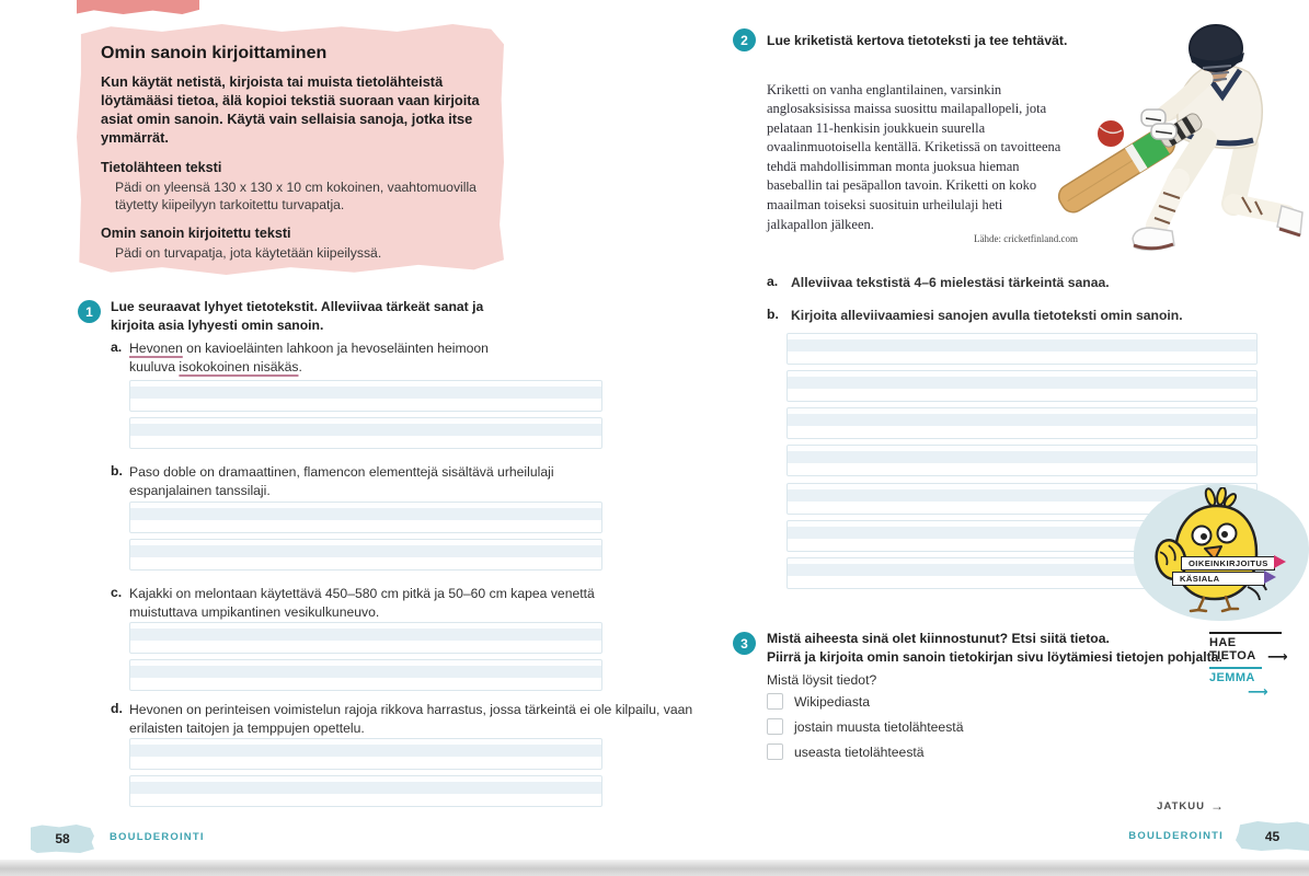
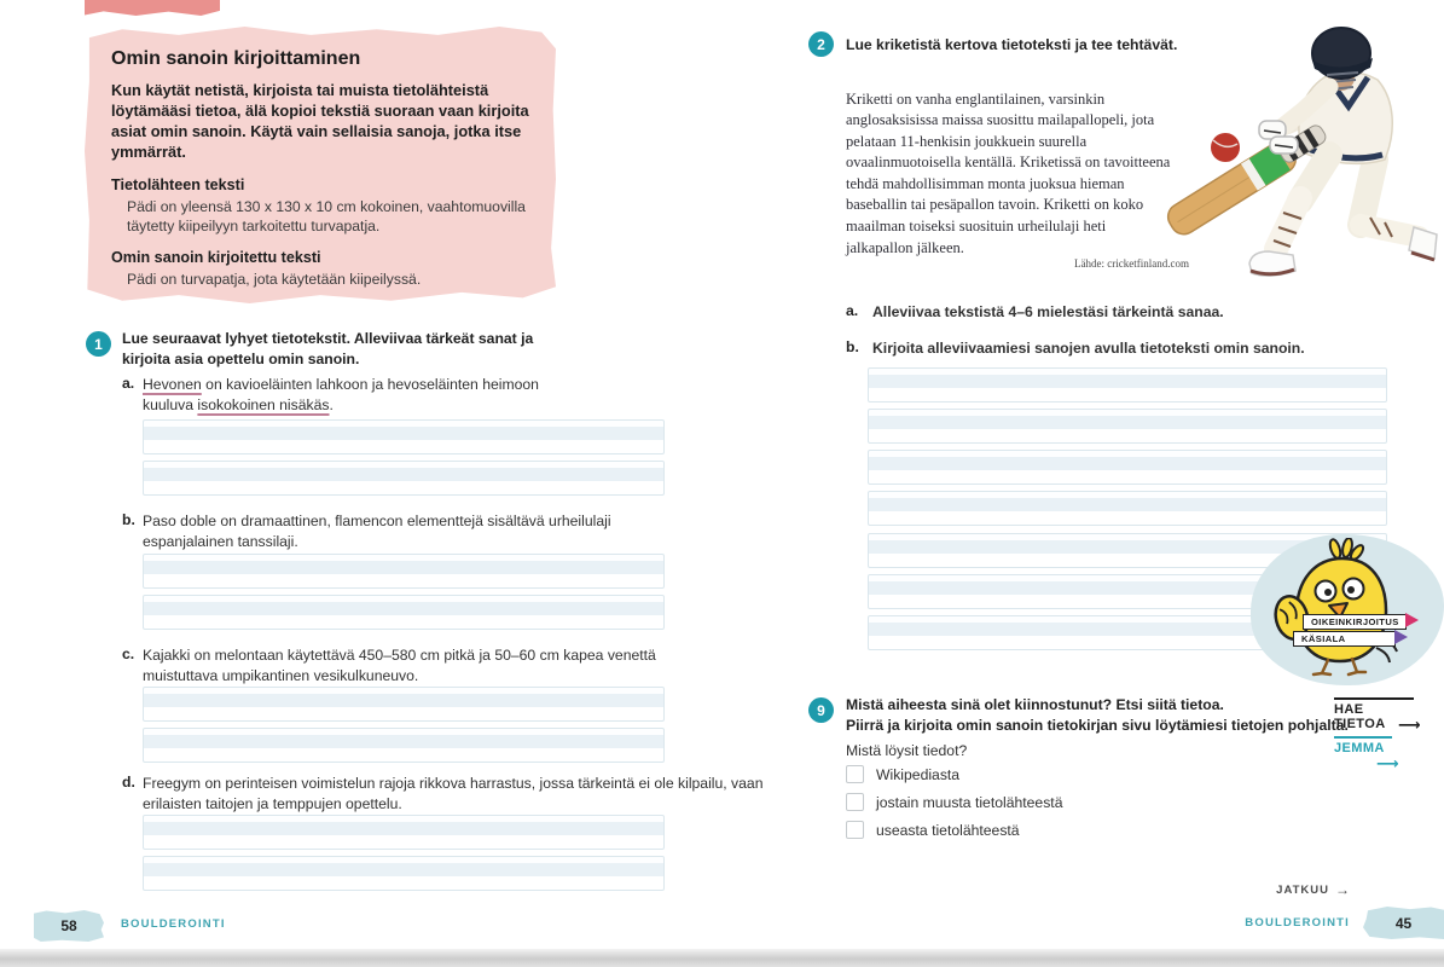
  Omin sanoin kirjoittaminen
  Kun käytät netistä, kirjoista tai muista tietolähteistä löytämääsi tietoa, älä kopioi tekstiä suoraan vaan kirjoita asiat omin sanoin. Käytä vain sellaisia sanoja, jotka itse ymmärrät.
  Tietolähteen teksti
  Pädi on yleensä 130 x 130 x 10 cm kokoinen, vaahtomuovilla täytetty kiipeilyyn tarkoitettu turvapatja.
  Omin sanoin kirjoitettu teksti
  Pädi on turvapatja, jota käytetään kiipeilyssä.
  1
- Lue seuraavat lyhyet tietotekstit. Alleviivaa tärkeät sanat ja kirjoita asia lyhyesti omin sanoin.
+ Lue seuraavat lyhyet tietotekstit. Alleviivaa tärkeät sanat ja kirjoita asia opettelu omin sanoin.
  a.
  Hevonen on kavioeläinten lahkoon ja hevoseläinten heimoon kuuluva isokokoinen nisäkäs.
  b.
  Paso doble on dramaattinen, flamencon elementtejä sisältävä urheilulaji espanjalainen tanssilaji.
  c.
  Kajakki on melontaan käytettävä 450–580 cm pitkä ja 50–60 cm kapea venettä muistuttava umpikantinen vesikulkuneuvo.
  d.
- Hevonen on perinteisen voimistelun rajoja rikkova harrastus, jossa tärkeintä ei ole kilpailu, vaan erilaisten taitojen ja temppujen opettelu.
+ Freegym on perinteisen voimistelun rajoja rikkova harrastus, jossa tärkeintä ei ole kilpailu, vaan erilaisten taitojen ja temppujen opettelu.
  58
  BOULDEROINTI
  2
  Lue kriketistä kertova tietoteksti ja tee tehtävät.
  Kriketti on vanha englantilainen, varsinkin anglosaksisissa maissa suosittu mailapallopeli, jota pelataan 11-henkisin joukkuein suurella ovaalinmuotoisella kentällä. Kriketissä on tavoitteena tehdä mahdollisimman monta juoksua hieman baseballin tai pesäpallon tavoin. Kriketti on koko maailman toiseksi suosituin urheilulaji heti jalkapallon jälkeen.
  Lähde: cricketfinland.com
  a.
  Alleviivaa tekstistä 4–6 mielestäsi tärkeintä sanaa.
  b.
  Kirjoita alleviivaamiesi sanojen avulla tietoteksti omin sanoin.
  OIKEINKIRJOITUS
  KÄSIALA
- 3
+ 9
  Mistä aiheesta sinä olet kiinnostunut? Etsi siitä tietoa.
  Piirrä ja kirjoita omin sanoin tietokirjan sivu löytämiesi tietojen pohjalta.
  Mistä löysit tiedot?
  Wikipediasta
  jostain muusta tietolähteestä
  useasta tietolähteestä
  HAE TIETOA
  ⟶
  JEMMA
  ⟶
  JATKUU →
  BOULDEROINTI
  45
